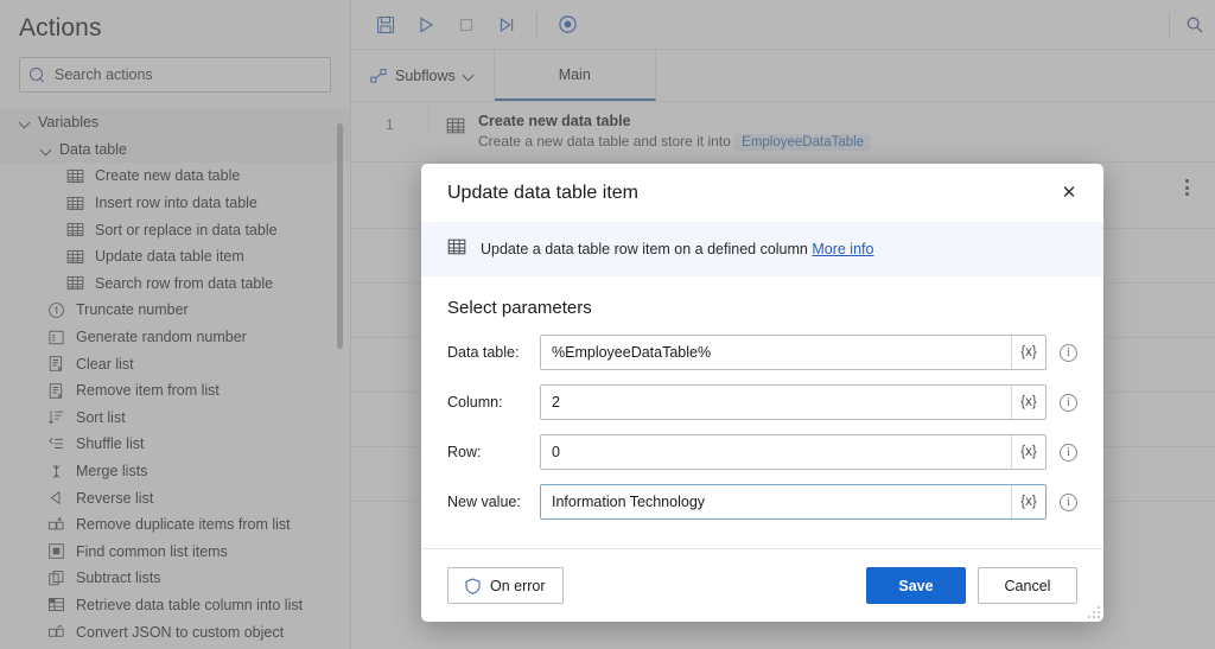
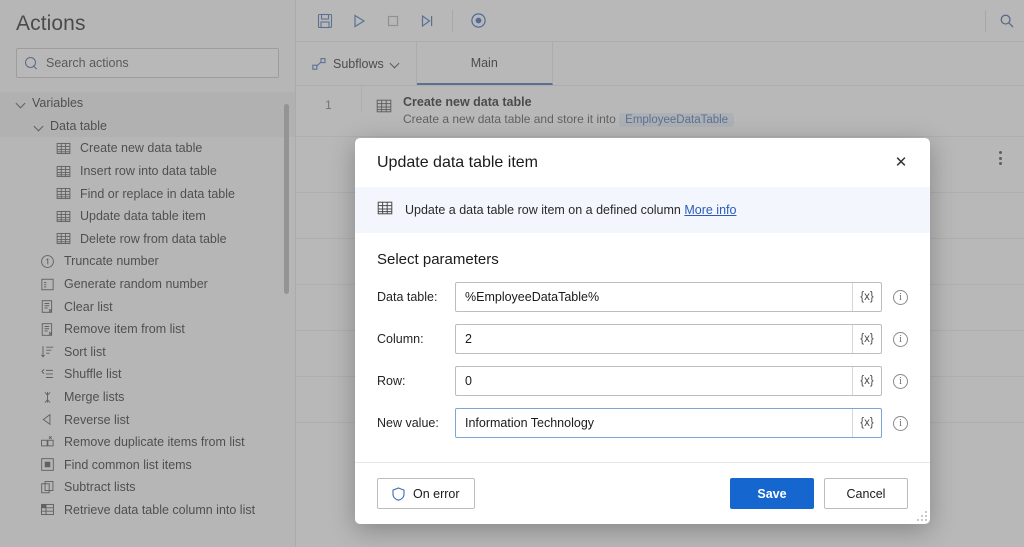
  Actions
  Search actions
  Variables
  Data table
  Create new data table
  Insert row into data table
- Sort or replace in data table
+ Find or replace in data table
  Update data table item
- Search row from data table
+ Delete row from data table
  Truncate number
  Generate random number
  Clear list
  Remove item from list
  Sort list
  Shuffle list
  Merge lists
  Reverse list
  Remove duplicate items from list
  Find common list items
  Subtract lists
  Retrieve data table column into list
- Convert JSON to custom object
  Subflows
  Main
  1
  Create new data table
  Create a new data table and store it into EmployeeDataTable
  Update data table item
  ✕
  Update a data table row item on a defined column More info
  Select parameters
  Data table:
  %EmployeeDataTable%
  {x}
  i
  Column:
  2
  {x}
  i
  Row:
  0
  {x}
  i
  New value:
  Information Technology
  {x}
  i
  On error
  Save
  Cancel
